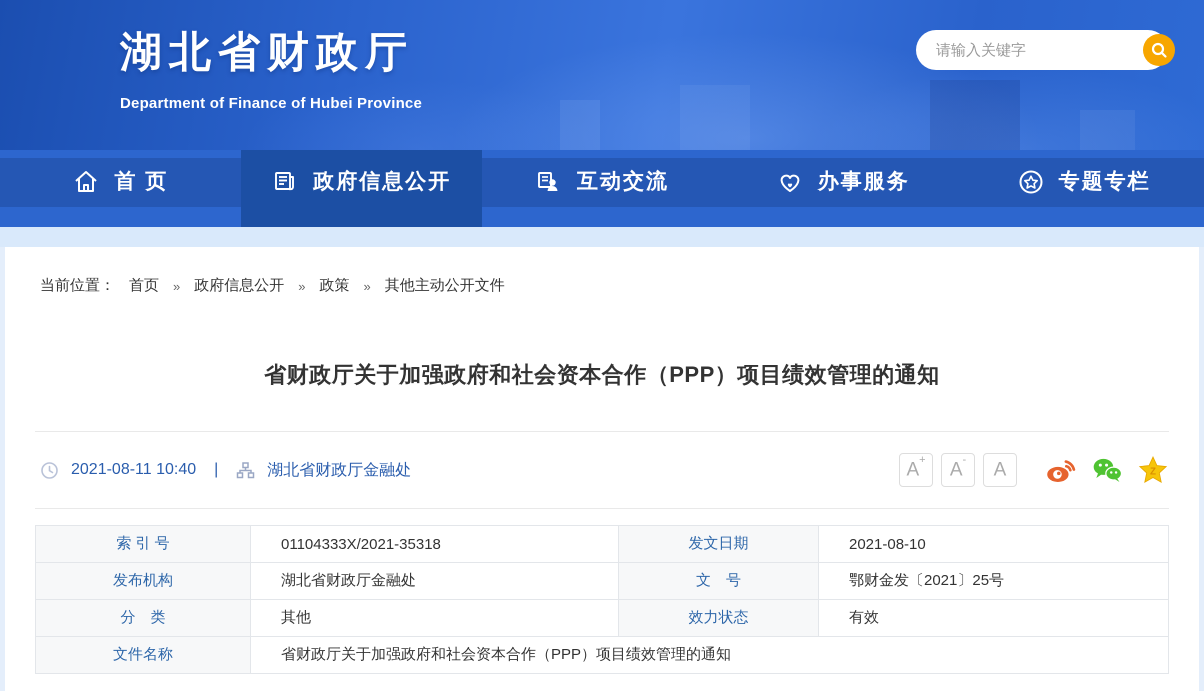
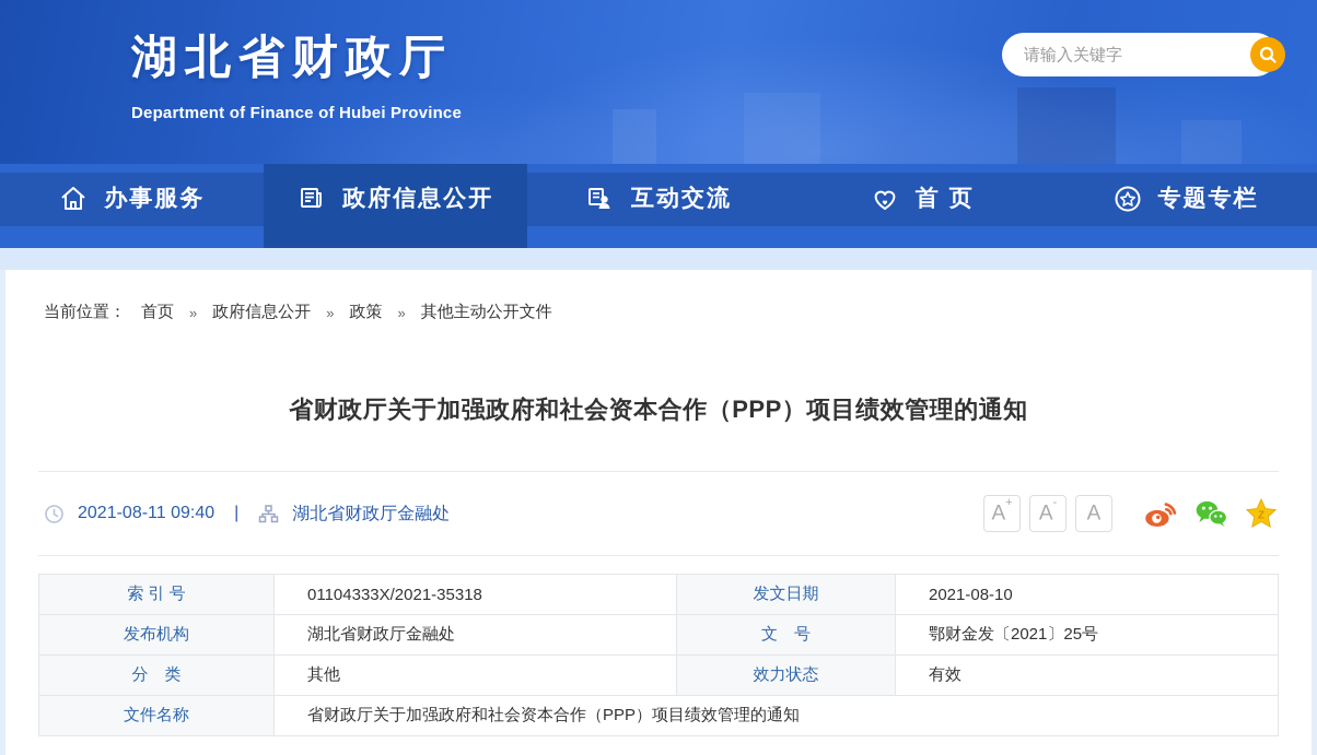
  湖北省财政厅
  请输入关键字
- 首 页
+ 办事服务
  政府信息公开
  互动交流
- 办事服务
+ 首 页
  专题专栏
  当前位置：
  首页
  »
  政府信息公开
  »
  政策
  »
  其他主动公开文件
  省财政厅关于加强政府和社会资本合作（PPP）项目绩效管理的通知
- 2021-08-11 10:40
+ 2021-08-11 09:40
  |
  湖北省财政厅金融处
  A+
  A-
  A
  Z
  索 引 号	01104333X/2021-35318	发文日期	2021-08-10
  发布机构	湖北省财政厅金融处	文 号	鄂财金发〔2021〕25号
  分 类	其他	效力状态	有效
  文件名称	省财政厅关于加强政府和社会资本合作（PPP）项目绩效管理的通知
